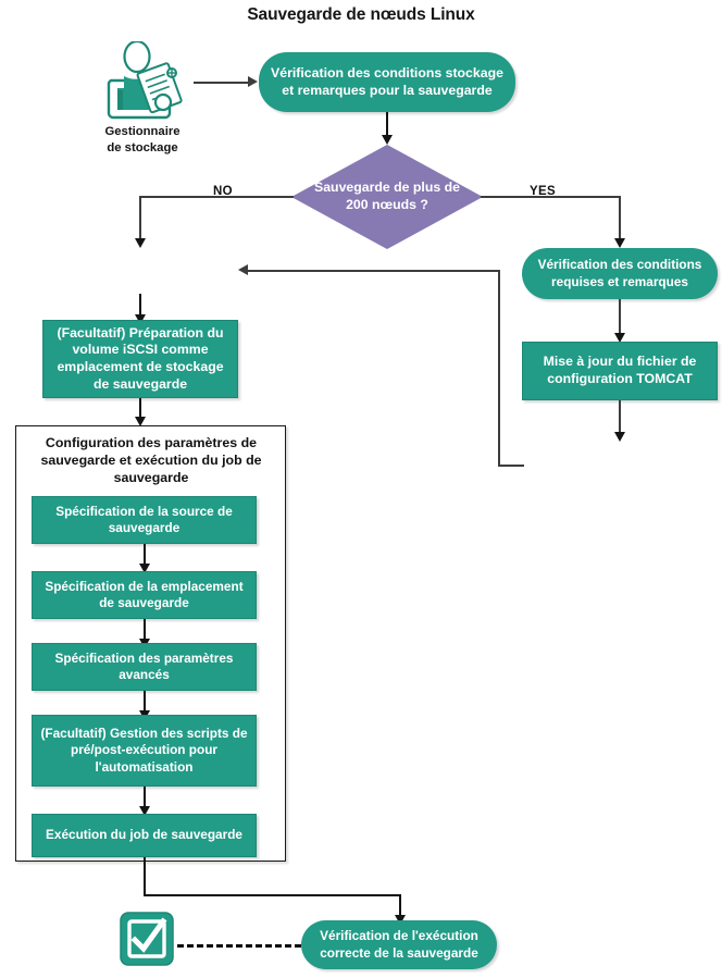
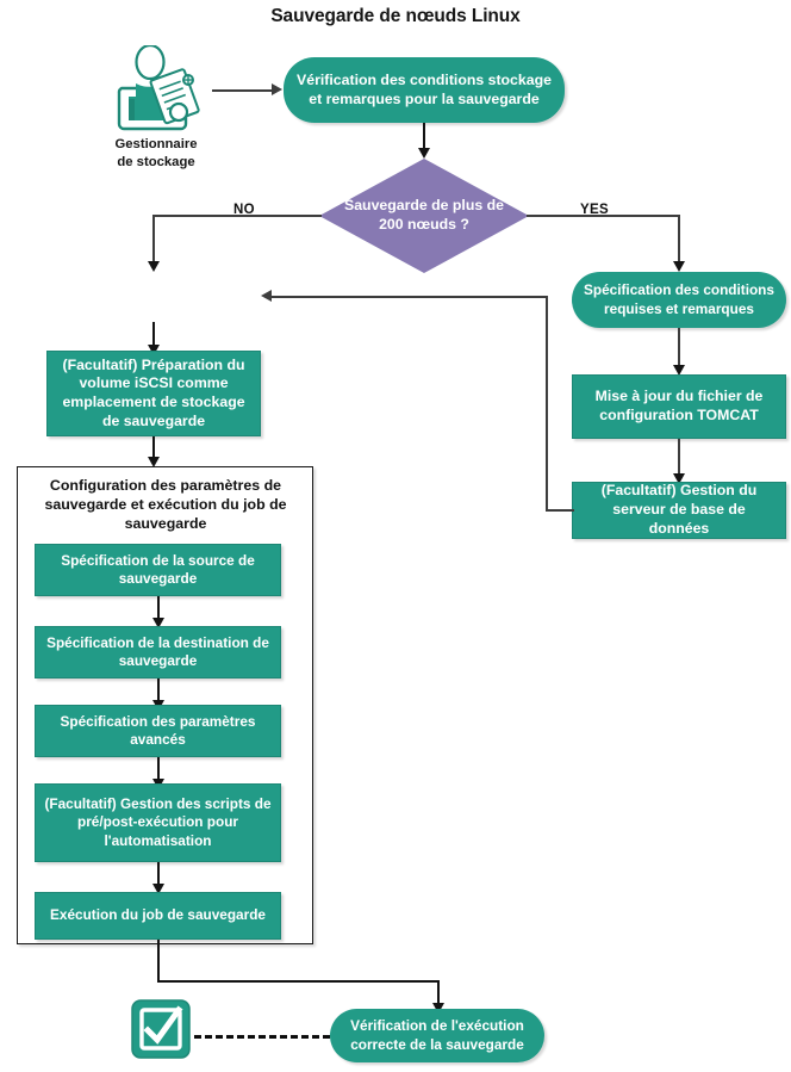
  Sauvegarde de nœuds Linux
  Gestionnaire
  de stockage
  Vérification des conditions stockage et remarques pour la sauvegarde
  Sauvegarde de plus de 200 nœuds ?
  NO
  YES
  (Facultatif) Préparation du volume iSCSI comme emplacement de stockage de sauvegarde
  Configuration des paramètres de sauvegarde et exécution du job de sauvegarde
  Spécification de la source de sauvegarde
- Spécification de la emplacement de sauvegarde
+ Spécification de la destination de sauvegarde
  Spécification des paramètres avancés
  (Facultatif) Gestion des scripts de pré/post-exécution pour l'automatisation
  Exécution du job de sauvegarde
- Vérification des conditions requises et remarques
+ Spécification des conditions requises et remarques
  Mise à jour du fichier de configuration TOMCAT
+ (Facultatif) Gestion du serveur de base de données
  Vérification de l'exécution correcte de la sauvegarde
